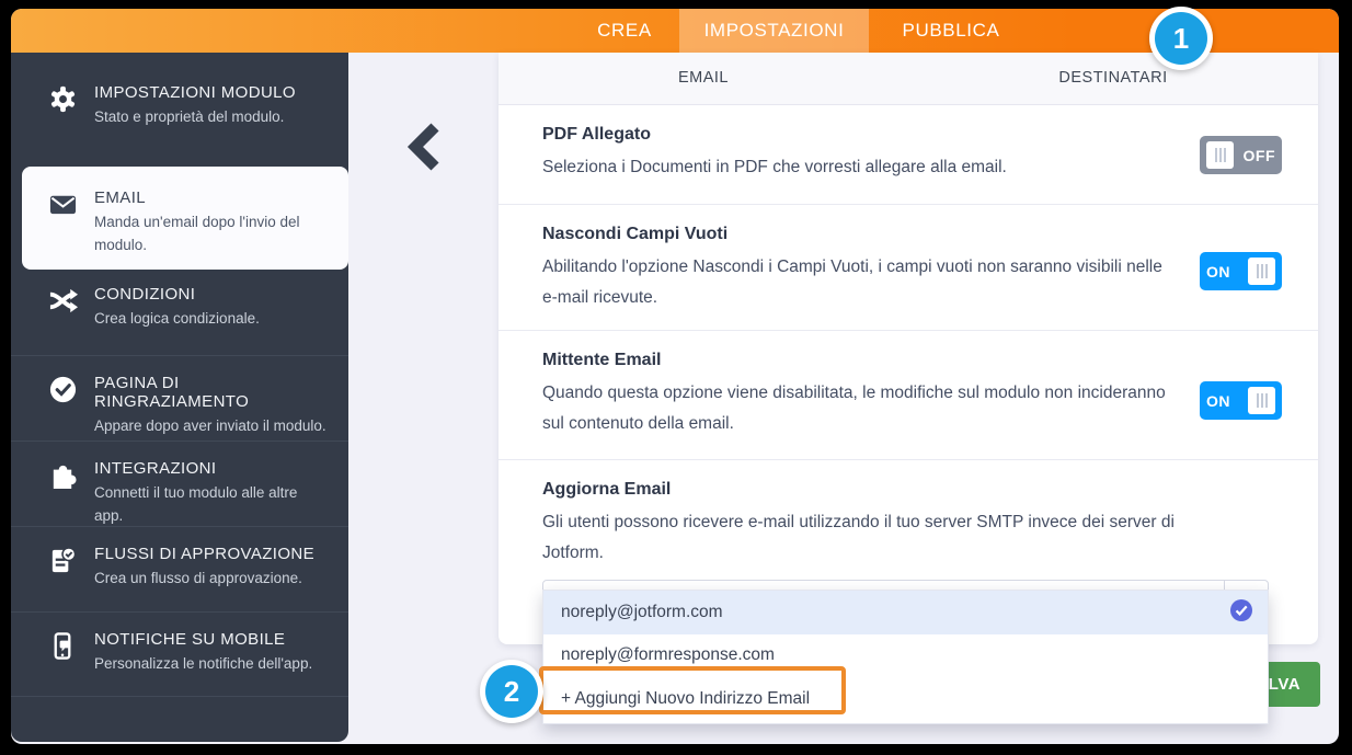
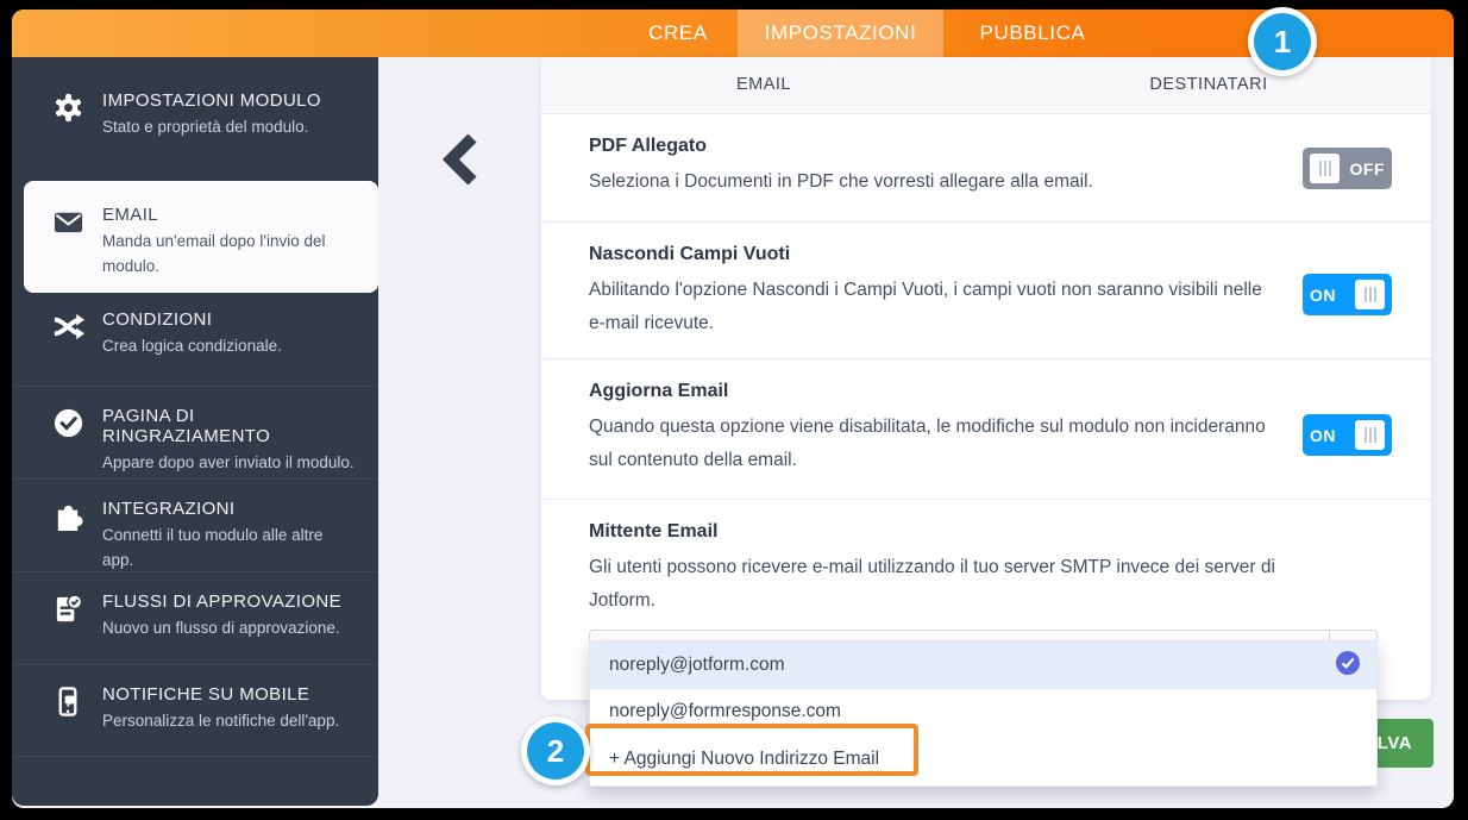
  CREA
  IMPOSTAZIONI
  PUBBLICA
  IMPOSTAZIONI MODULO
  Stato e proprietà del modulo.
  EMAIL
  Manda un'email dopo l'invio del modulo.
  CONDIZIONI
  Crea logica condizionale.
  PAGINA DI RINGRAZIAMENTO
  Appare dopo aver inviato il modulo.
  INTEGRAZIONI
  Connetti il tuo modulo alle altre app.
  FLUSSI DI APPROVAZIONE
- Crea un flusso di approvazione.
+ Nuovo un flusso di approvazione.
  NOTIFICHE SU MOBILE
  Personalizza le notifiche dell'app.
  EMAIL
  DESTINATARI
  PDF Allegato
  Seleziona i Documenti in PDF che vorresti allegare alla email.
  OFF
  Nascondi Campi Vuoti
  Abilitando l'opzione Nascondi i Campi Vuoti, i campi vuoti non saranno visibili nelle e-mail ricevute.
  ON
- Mittente Email
+ Aggiorna Email
  Quando questa opzione viene disabilitata, le modifiche sul modulo non incideranno sul contenuto della email.
  ON
- Aggiorna Email
+ Mittente Email
  Gli utenti possono ricevere e-mail utilizzando il tuo server SMTP invece dei server di Jotform.
  noreply@jotform.com
  noreply@formresponse.com
  + Aggiungi Nuovo Indirizzo Email
  1
  2
